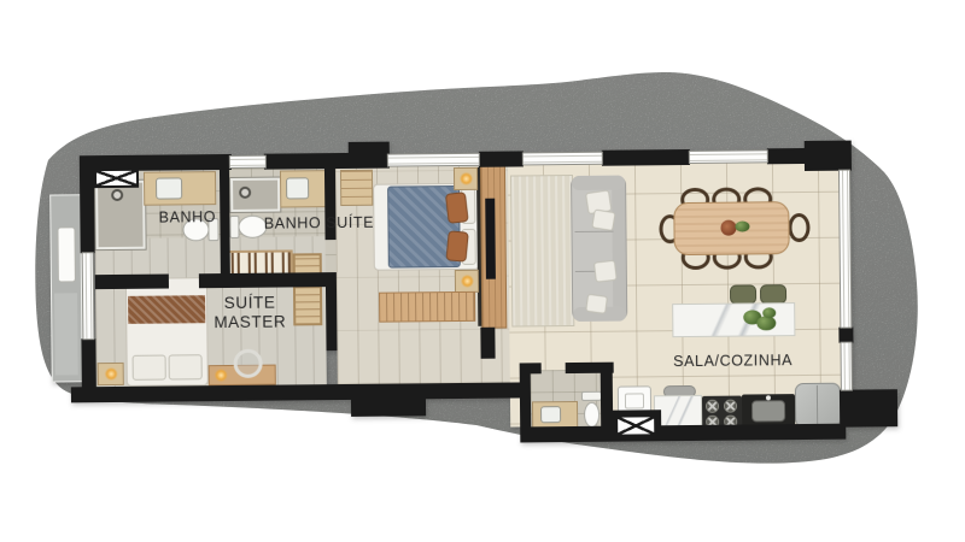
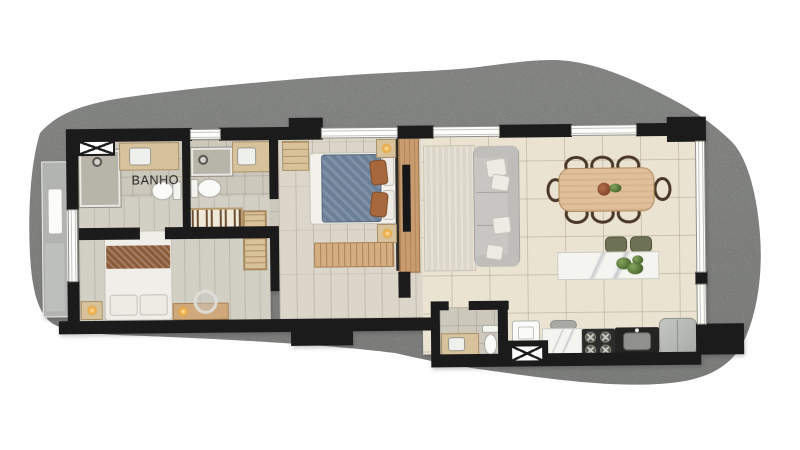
  BANHO
- BANHO SUÍTE
- SUÍTE
- MASTER
- SALA/COZINHA
